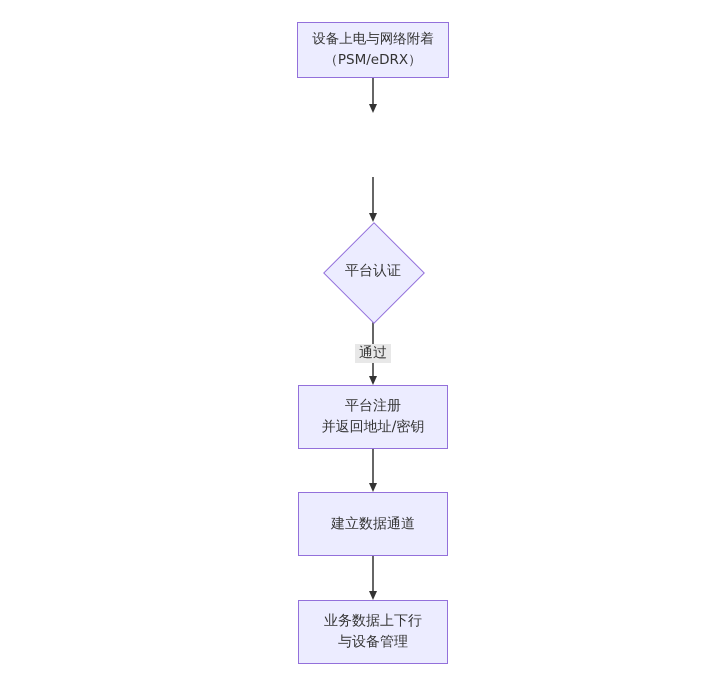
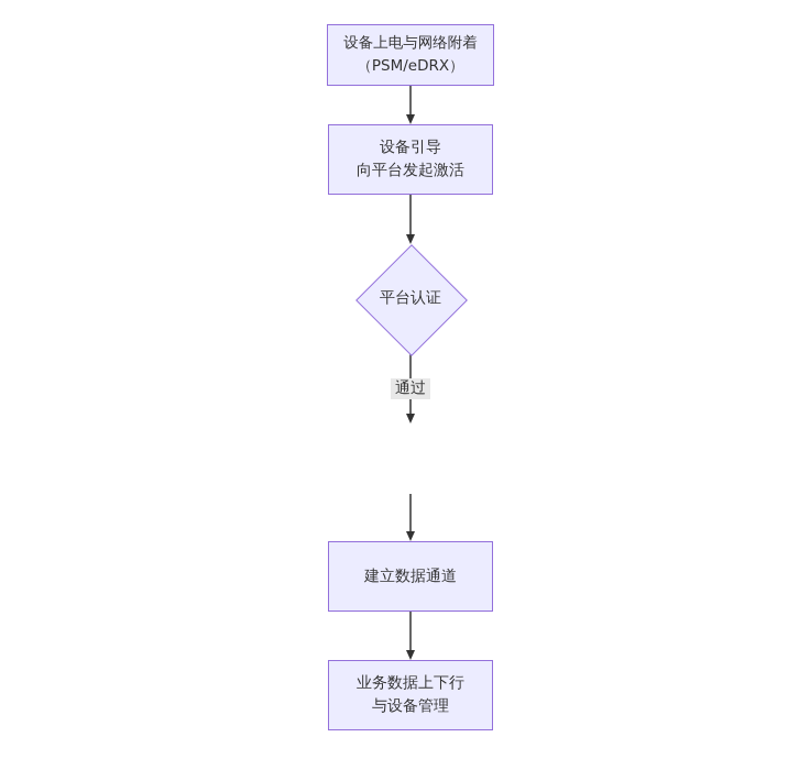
  设备上电与网络附着
  （PSM/eDRX）
+ 设备引导
+ 向平台发起激活
  平台认证
  通过
- 平台注册
- 并返回地址/密钥
  建立数据通道
  业务数据上下行
  与设备管理
